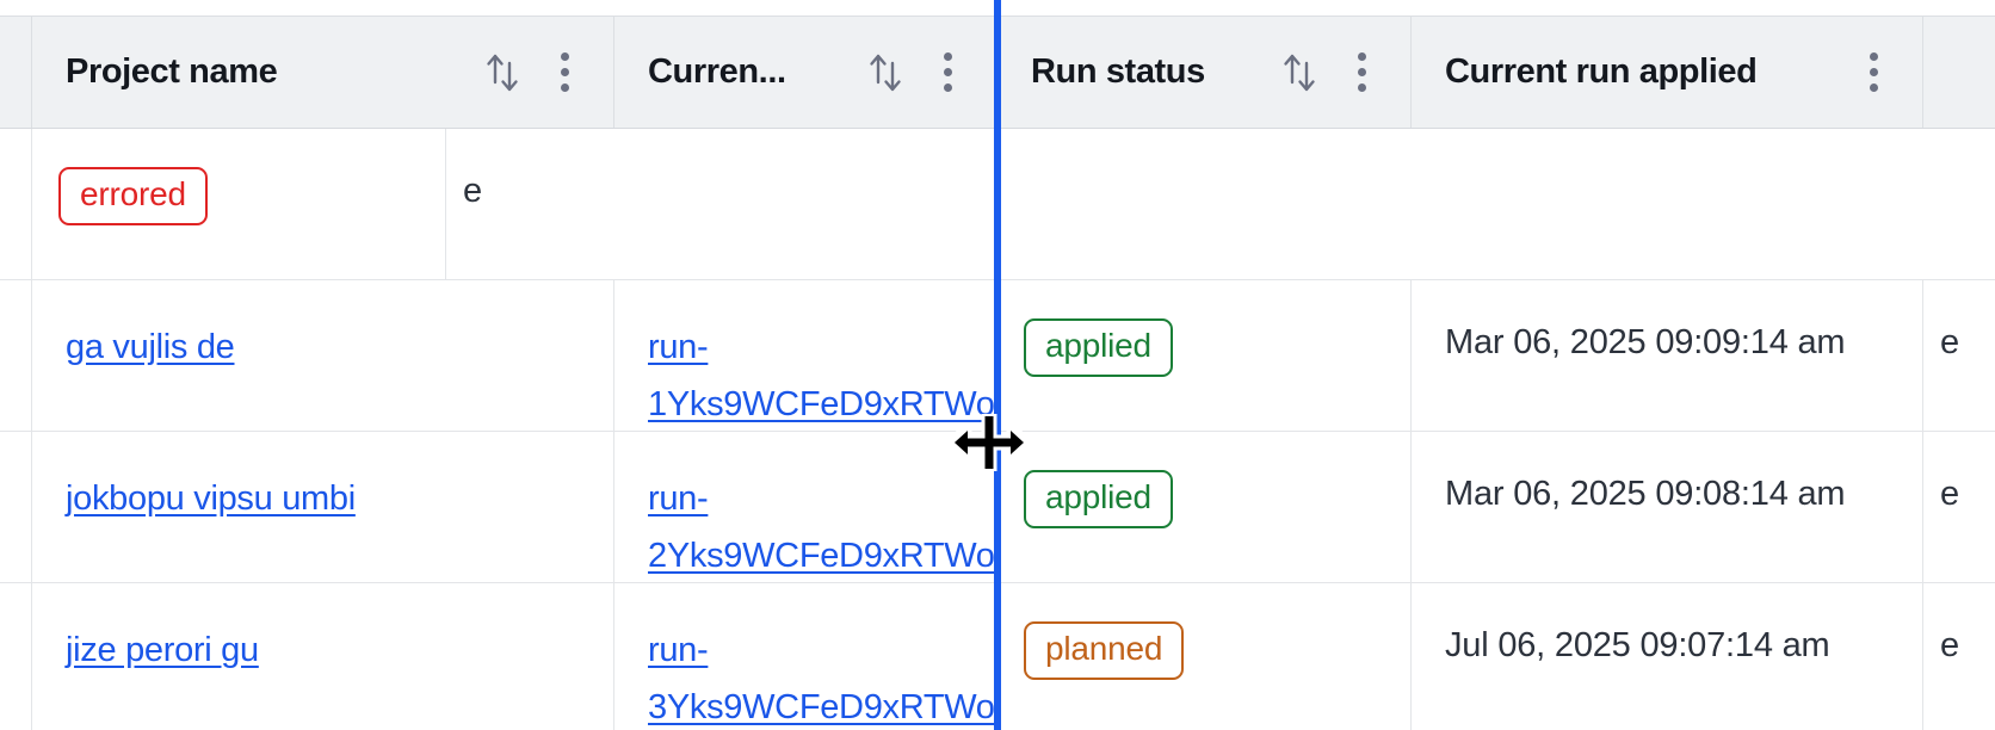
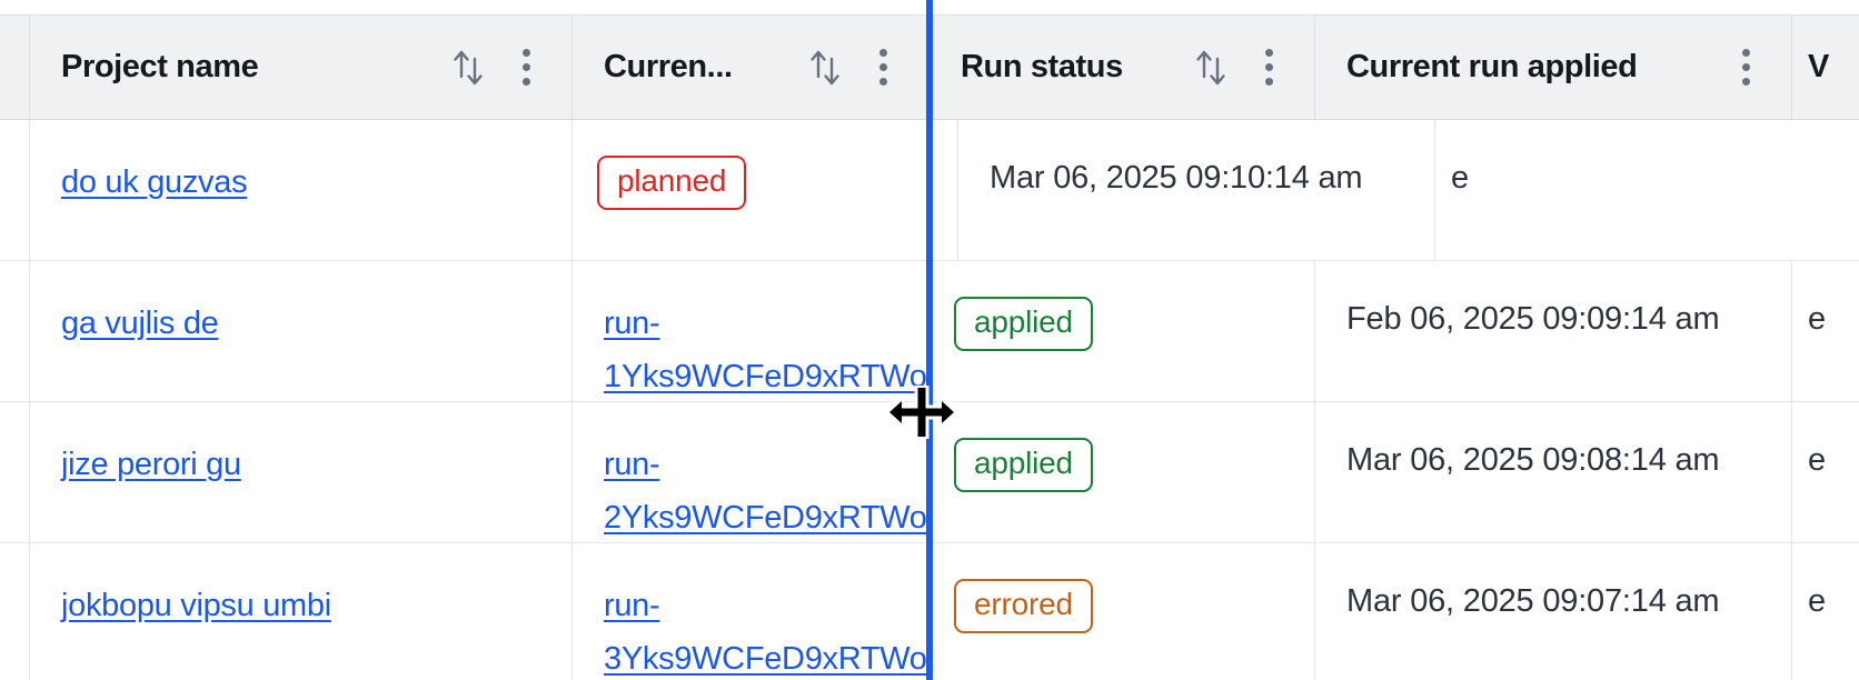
  Project name
  Curren...
  Run status
  Current run applied
+ V
+ do uk guzvas
- errored
+ planned
+ Mar 06, 2025 09:10:14 am
  e
  ga vujlis de
  run-1Yks9WCFeD9xRTWo
  applied
- Mar 06, 2025 09:09:14 am
+ Feb 06, 2025 09:09:14 am
  e
- jokbopu vipsu umbi
+ jize perori gu
  run-2Yks9WCFeD9xRTWo
  applied
  Mar 06, 2025 09:08:14 am
  e
- jize perori gu
+ jokbopu vipsu umbi
  run-3Yks9WCFeD9xRTWo
- planned
+ errored
- Jul 06, 2025 09:07:14 am
+ Mar 06, 2025 09:07:14 am
  e
